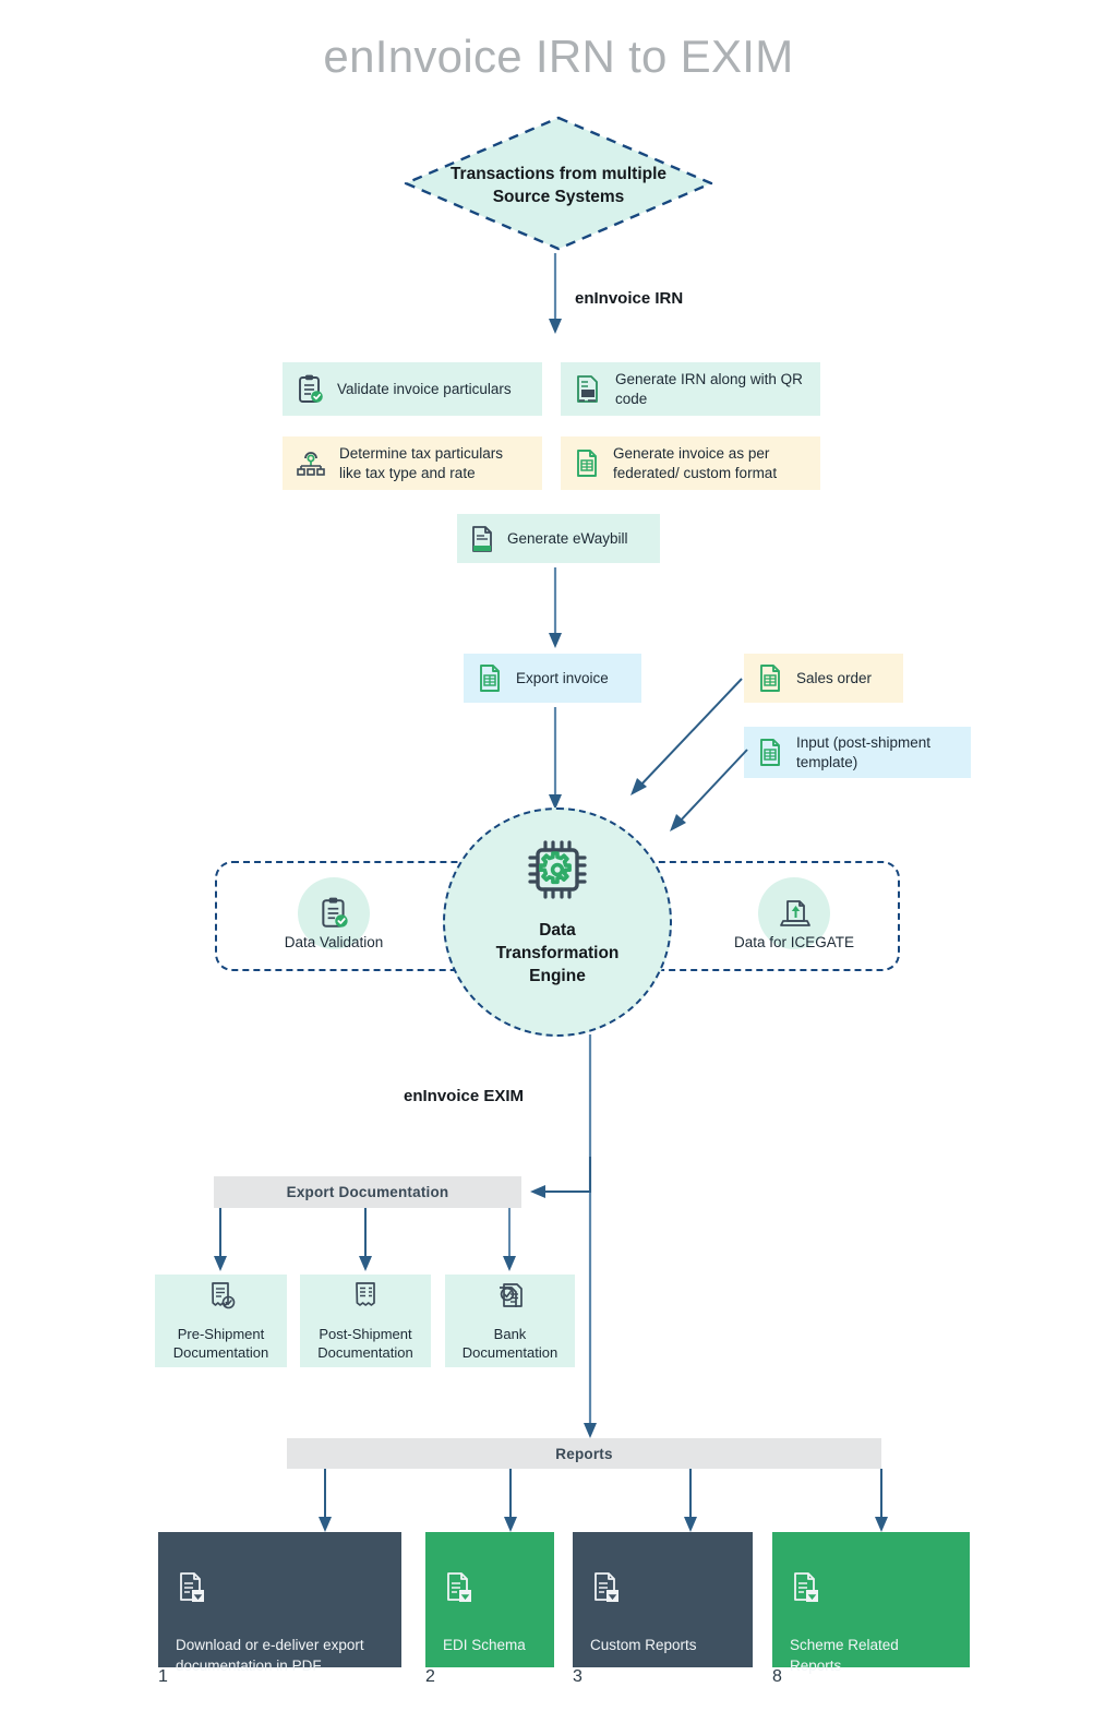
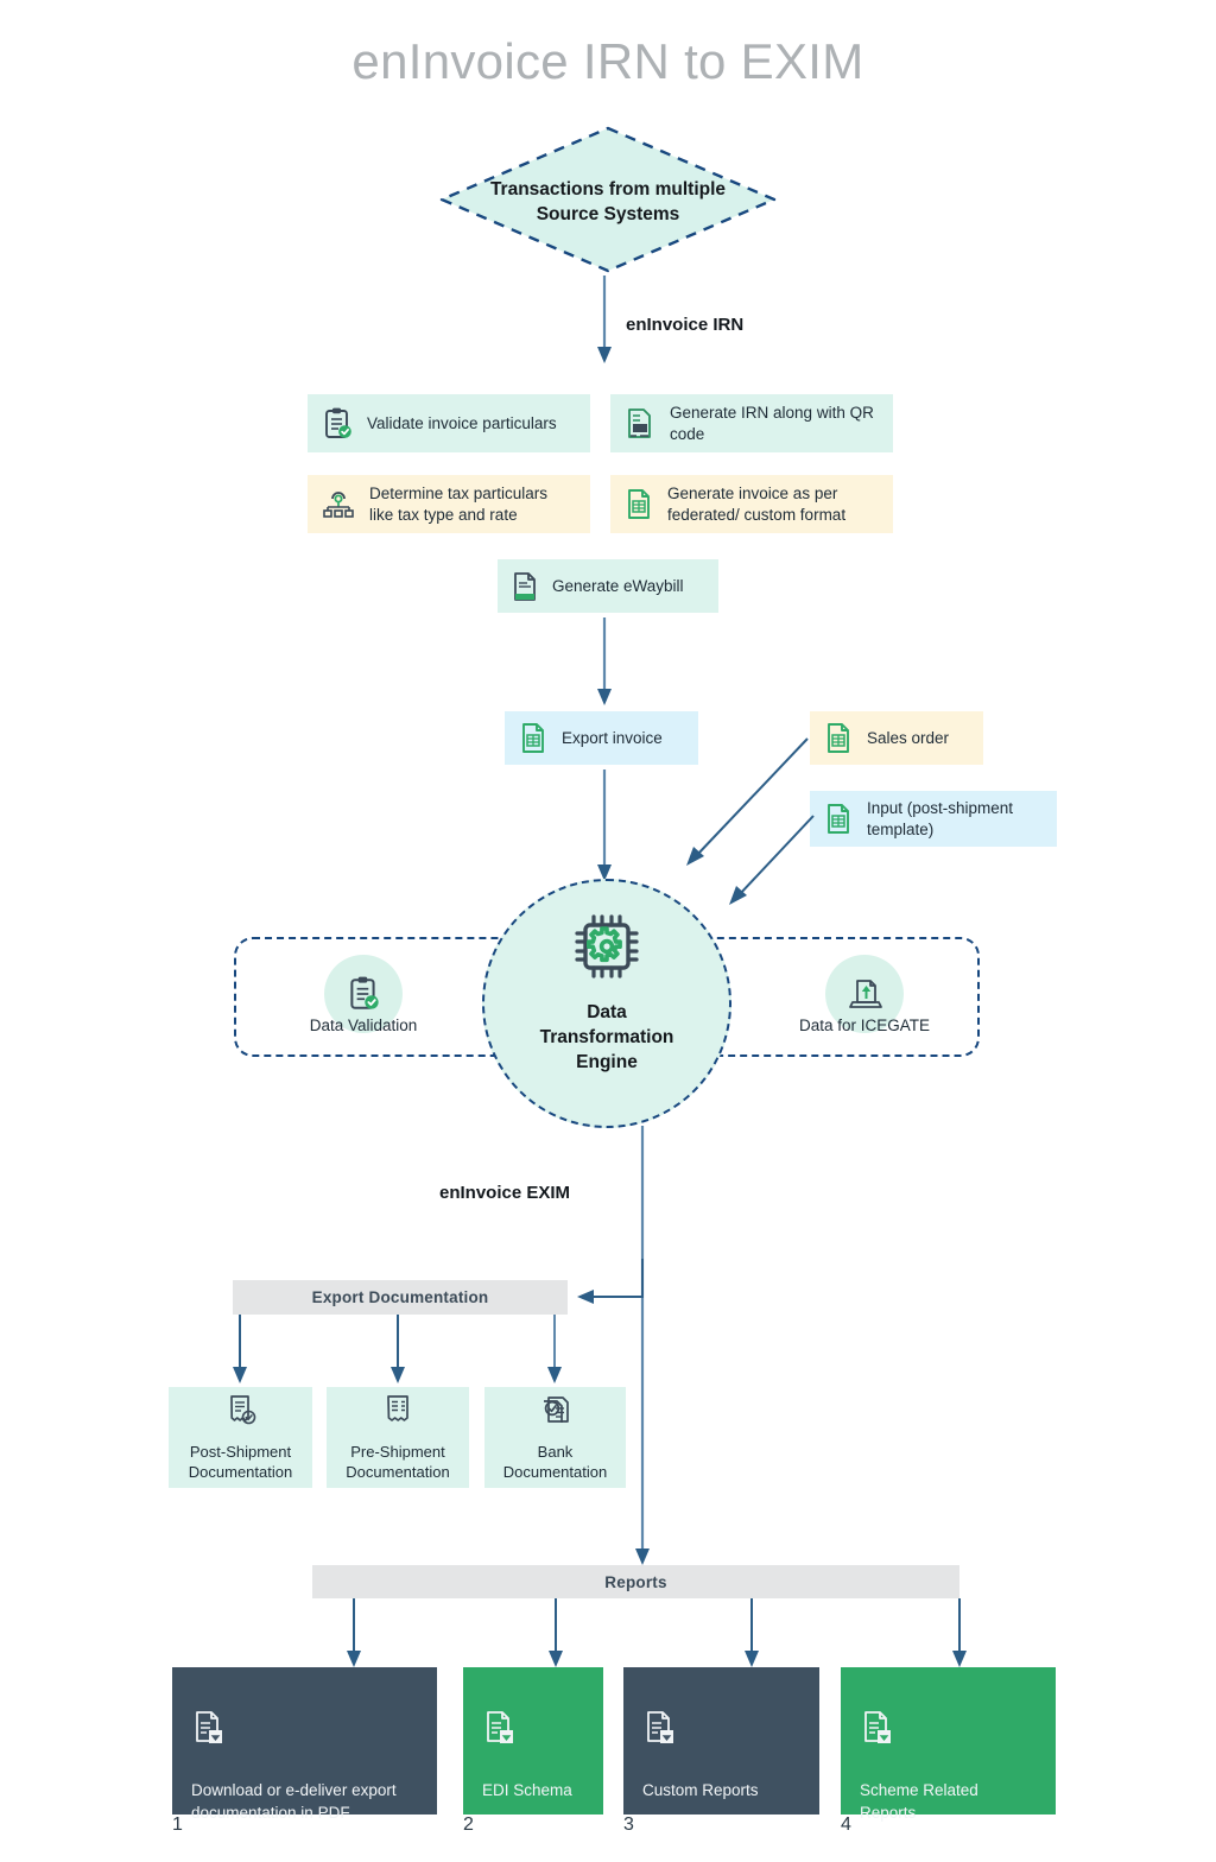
  enInvoice IRN to EXIM
  Transactions from multiple
  Source Systems
  enInvoice IRN
  Validate invoice particulars
  Generate IRN along with QR code
  Determine tax particulars like tax type and rate
  Generate invoice as per federated/ custom format
  Generate eWaybill
  Export invoice
  Sales order
  Input (post-shipment template)
  Data Validation
  Data for ICEGATE
  Data
  Transformation
  Engine
  enInvoice EXIM
  Export Documentation
- Pre-Shipment
+ Post-Shipment
  Documentation
- Post-Shipment
+ Pre-Shipment
  Documentation
  Bank
  Documentation
  Reports
  Download or e-deliver export documentation in PDF
  1
  EDI Schema
  2
  Custom Reports
  3
  Scheme Related Reports
- 8
+ 4
